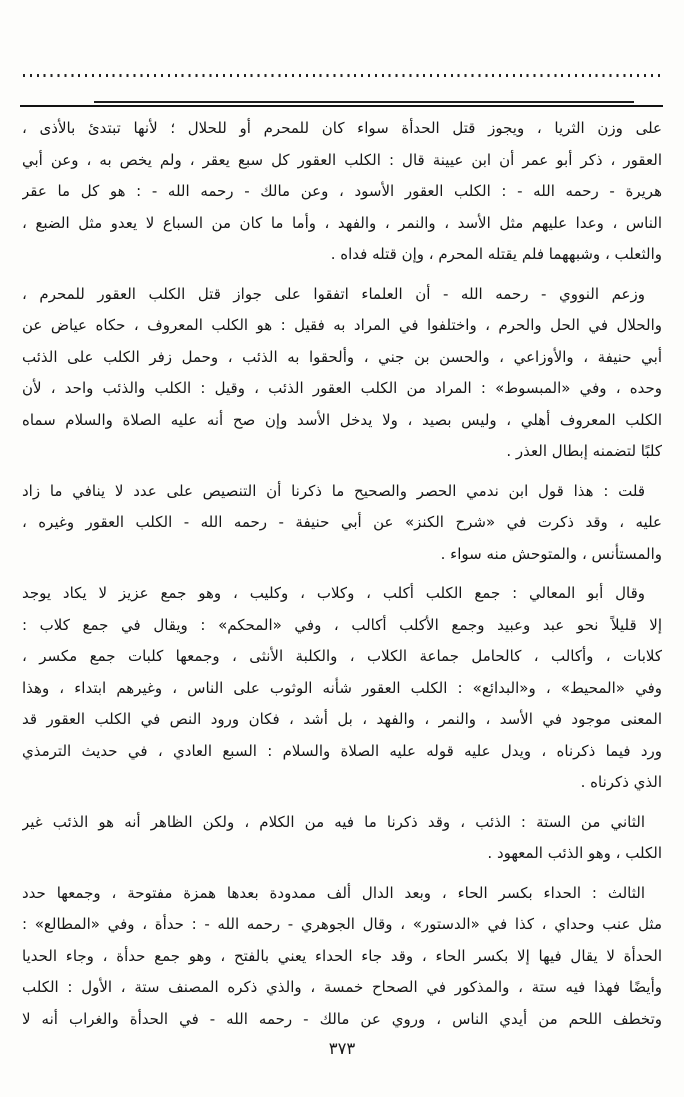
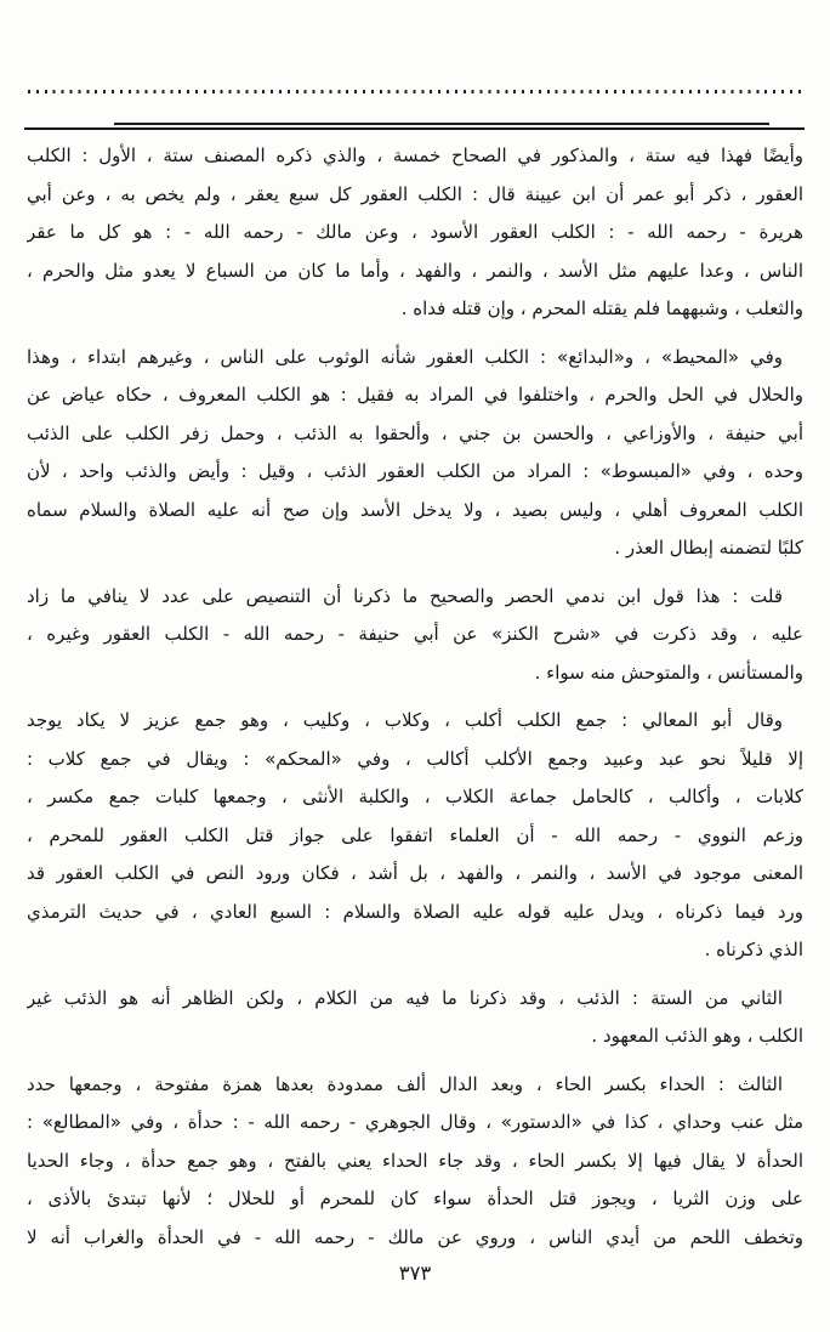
- على وزن الثريا ، ويجوز قتل الحدأة سواء كان للمحرم أو للحلال ؛ لأنها تبتدئ بالأذى ،
+ وأيضًا فهذا فيه ستة ، والمذكور في الصحاح خمسة ، والذي ذكره المصنف ستة ، الأول : الكلب
  العقور ، ذكر أبو عمر أن ابن عيينة قال : الكلب العقور كل سبع يعقر ، ولم يخص به ، وعن أبي
  هريرة - رحمه الله - : الكلب العقور الأسود ، وعن مالك - رحمه الله - : هو كل ما عقر
- الناس ، وعدا عليهم مثل الأسد ، والنمر ، والفهد ، وأما ما كان من السباع لا يعدو مثل الضبع ،
+ الناس ، وعدا عليهم مثل الأسد ، والنمر ، والفهد ، وأما ما كان من السباع لا يعدو مثل والحرم ،
  والثعلب ، وشبههما فلم يقتله المحرم ، وإن قتله فداه .
- وزعم النووي - رحمه الله - أن العلماء اتفقوا على جواز قتل الكلب العقور للمحرم ،
+ وفي «المحيط» ، و«البدائع» : الكلب العقور شأنه الوثوب على الناس ، وغيرهم ابتداء ، وهذا
  والحلال في الحل والحرم ، واختلفوا في المراد به فقيل : هو الكلب المعروف ، حكاه عياض عن
  أبي حنيفة ، والأوزاعي ، والحسن بن جني ، وألحقوا به الذئب ، وحمل زفر الكلب على الذئب
- وحده ، وفي «المبسوط» : المراد من الكلب العقور الذئب ، وقيل : الكلب والذئب واحد ، لأن
+ وحده ، وفي «المبسوط» : المراد من الكلب العقور الذئب ، وقيل : وأيض والذئب واحد ، لأن
  الكلب المعروف أهلي ، وليس بصيد ، ولا يدخل الأسد وإن صح أنه عليه الصلاة والسلام سماه
  كلبًا لتضمنه إبطال العذر .
  قلت : هذا قول ابن ندمي الحصر والصحيح ما ذكرنا أن التنصيص على عدد لا ينافي ما زاد
  عليه ، وقد ذكرت في «شرح الكنز» عن أبي حنيفة - رحمه الله - الكلب العقور وغيره ،
  والمستأنس ، والمتوحش منه سواء .
  وقال أبو المعالي : جمع الكلب أكلب ، وكلاب ، وكليب ، وهو جمع عزيز لا يكاد يوجد
  إلا قليلاً نحو عبد وعبيد وجمع الأكلب أكالب ، وفي «المحكم» : ويقال في جمع كلاب :
  كلابات ، وأكالب ، كالحامل جماعة الكلاب ، والكلبة الأنثى ، وجمعها كلبات جمع مكسر ،
- وفي «المحيط» ، و«البدائع» : الكلب العقور شأنه الوثوب على الناس ، وغيرهم ابتداء ، وهذا
+ وزعم النووي - رحمه الله - أن العلماء اتفقوا على جواز قتل الكلب العقور للمحرم ،
  المعنى موجود في الأسد ، والنمر ، والفهد ، بل أشد ، فكان ورود النص في الكلب العقور قد
  ورد فيما ذكرناه ، ويدل عليه قوله عليه الصلاة والسلام : السبع العادي ، في حديث الترمذي
  الذي ذكرناه .
  الثاني من الستة : الذئب ، وقد ذكرنا ما فيه من الكلام ، ولكن الظاهر أنه هو الذئب غير
  الكلب ، وهو الذئب المعهود .
  الثالث : الحداء بكسر الحاء ، وبعد الدال ألف ممدودة بعدها همزة مفتوحة ، وجمعها حدد
  مثل عنب وحداي ، كذا في «الدستور» ، وقال الجوهري - رحمه الله - : حدأة ، وفي «المطالع» :
  الحدأة لا يقال فيها إلا بكسر الحاء ، وقد جاء الحداء يعني بالفتح ، وهو جمع حدأة ، وجاء الحديا
- وأيضًا فهذا فيه ستة ، والمذكور في الصحاح خمسة ، والذي ذكره المصنف ستة ، الأول : الكلب
+ على وزن الثريا ، ويجوز قتل الحدأة سواء كان للمحرم أو للحلال ؛ لأنها تبتدئ بالأذى ،
  وتخطف اللحم من أيدي الناس ، وروي عن مالك - رحمه الله - في الحدأة والغراب أنه لا
  ٣٧٣
